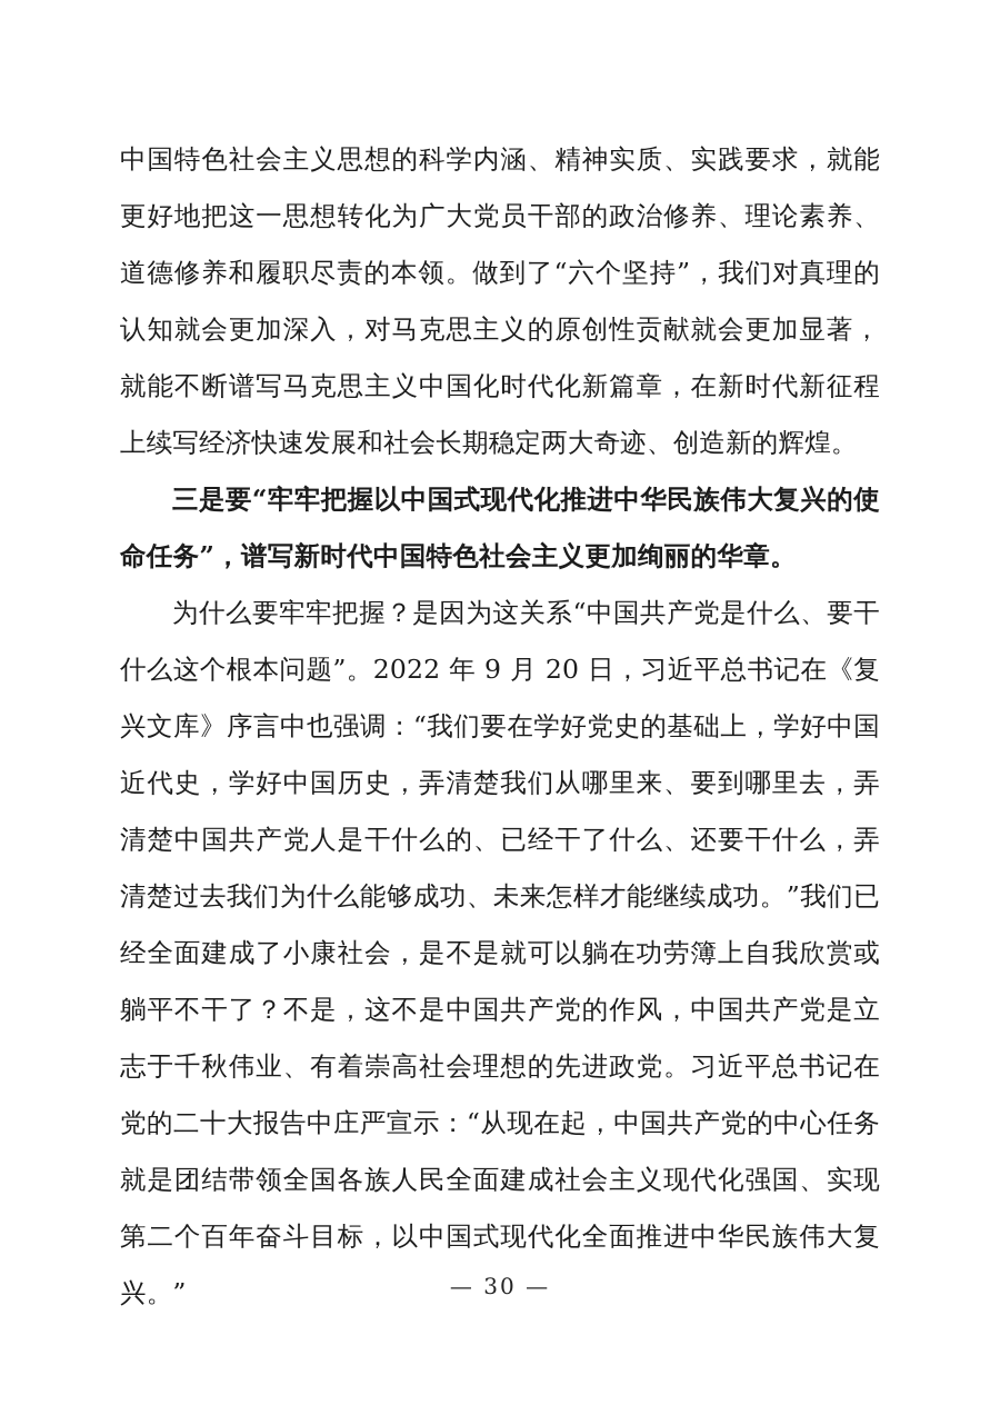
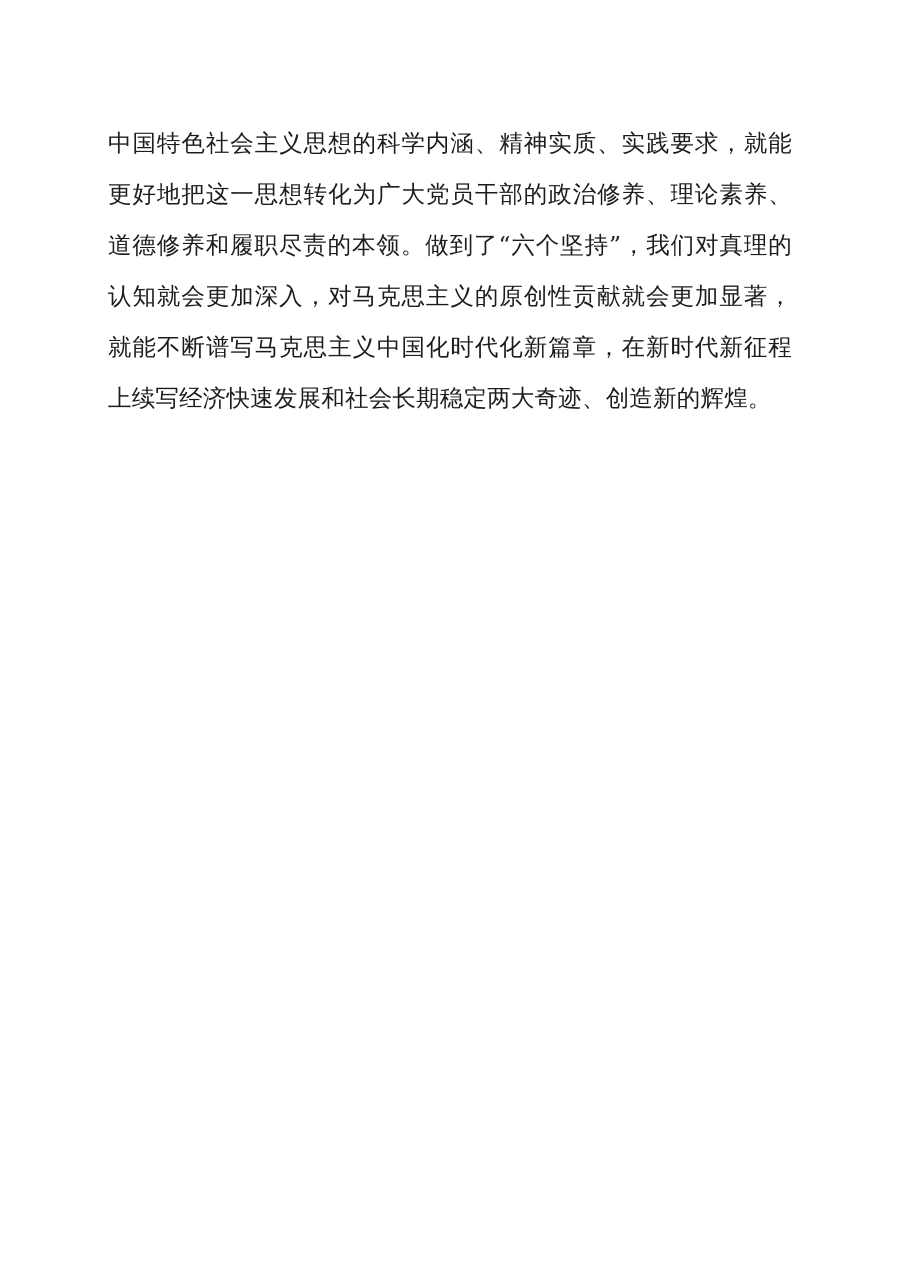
  中国特色社会主义思想的科学内涵、精神实质、实践要求，就能更好地把这一思想转化为广大党员干部的政治修养、理论素养、道德修养和履职尽责的本领。做到了“六个坚持”，我们对真理的认知就会更加深入，对马克思主义的原创性贡献就会更加显著，就能不断谱写马克思主义中国化时代化新篇章，在新时代新征程上续写经济快速发展和社会长期稳定两大奇迹、创造新的辉煌。
- 三是要“牢牢把握以中国式现代化推进中华民族伟大复兴的使命任务”，谱写新时代中国特色社会主义更加绚丽的华章。
- 为什么要牢牢把握？是因为这关系“中国共产党是什么、要干什么这个根本问题”。2022 年 9 月 20 日，习近平总书记在《复兴文库》序言中也强调：“我们要在学好党史的基础上，学好中国近代史，学好中国历史，弄清楚我们从哪里来、要到哪里去，弄清楚中国共产党人是干什么的、已经干了什么、还要干什么，弄清楚过去我们为什么能够成功、未来怎样才能继续成功。”我们已经全面建成了小康社会，是不是就可以躺在功劳簿上自我欣赏或躺平不干了？不是，这不是中国共产党的作风，中国共产党是立志于千秋伟业、有着崇高社会理想的先进政党。习近平总书记在党的二十大报告中庄严宣示：“从现在起，中国共产党的中心任务就是团结带领全国各族人民全面建成社会主义现代化强国、实现第二个百年奋斗目标，以中国式现代化全面推进中华民族伟大复兴。”
- — 30 —
